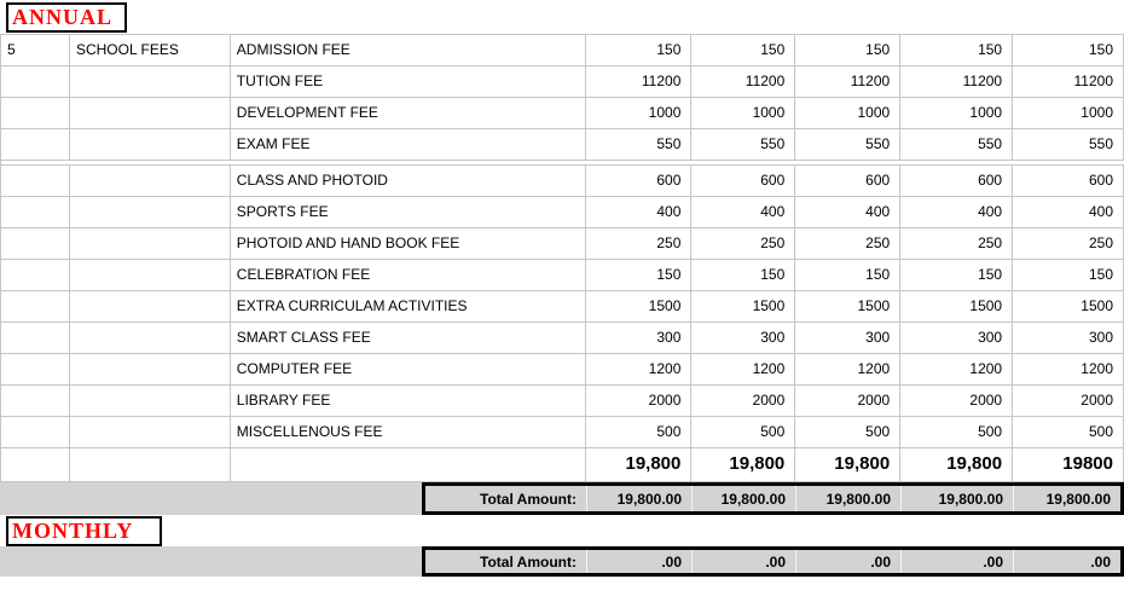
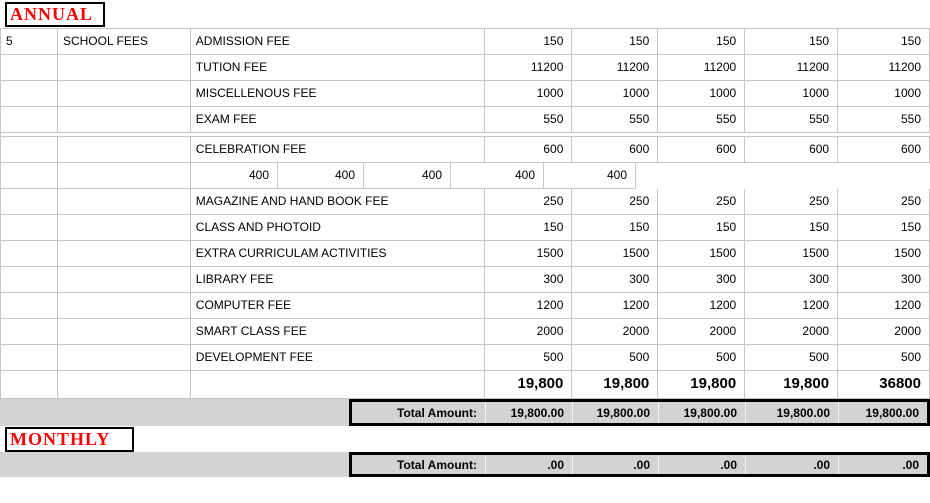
  ANNUAL
  5
  SCHOOL FEES
  ADMISSION FEE
  150
  150
  150
  150
  150
  TUTION FEE
  11200
  11200
  11200
  11200
  11200
- DEVELOPMENT FEE
+ MISCELLENOUS FEE
  1000
  1000
  1000
  1000
  1000
  EXAM FEE
  550
  550
  550
  550
  550
- CLASS AND PHOTOID
+ CELEBRATION FEE
  600
  600
  600
  600
  600
- SPORTS FEE
  400
  400
  400
  400
  400
- PHOTOID AND HAND BOOK FEE
+ MAGAZINE AND HAND BOOK FEE
  250
  250
  250
  250
  250
- CELEBRATION FEE
+ CLASS AND PHOTOID
  150
  150
  150
  150
  150
  EXTRA CURRICULAM ACTIVITIES
  1500
  1500
  1500
  1500
  1500
- SMART CLASS FEE
+ LIBRARY FEE
  300
  300
  300
  300
  300
  COMPUTER FEE
  1200
  1200
  1200
  1200
  1200
- LIBRARY FEE
+ SMART CLASS FEE
  2000
  2000
  2000
  2000
  2000
- MISCELLENOUS FEE
+ DEVELOPMENT FEE
  500
  500
  500
  500
  500
  19,800
  19,800
  19,800
  19,800
- 19800
+ 36800
  Total Amount:
  19,800.00
  19,800.00
  19,800.00
  19,800.00
  19,800.00
  MONTHLY
  Total Amount:
  .00
  .00
  .00
  .00
  .00
